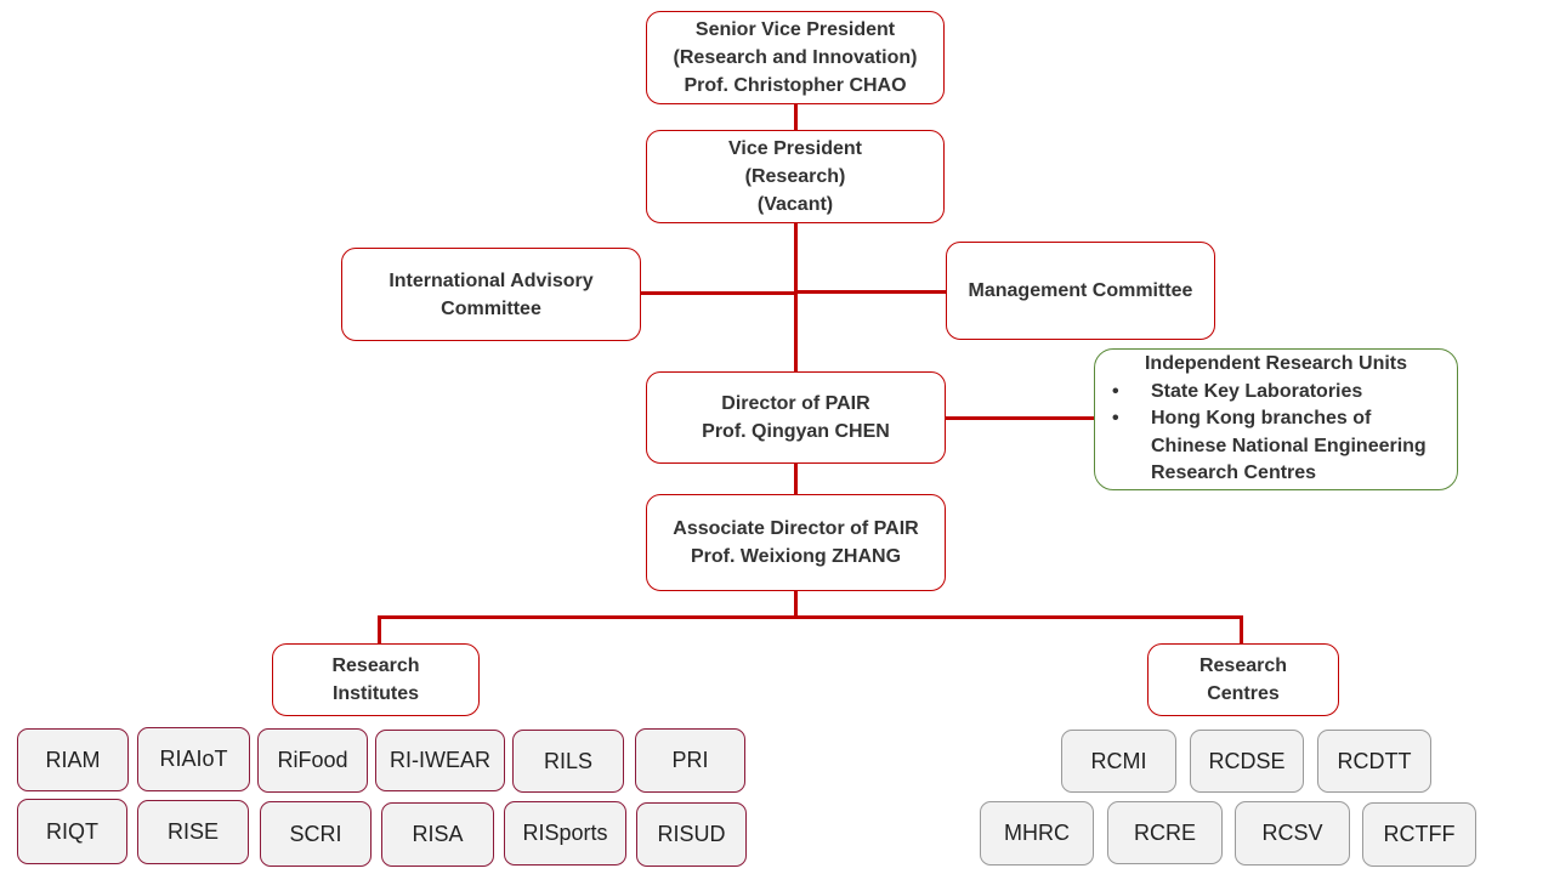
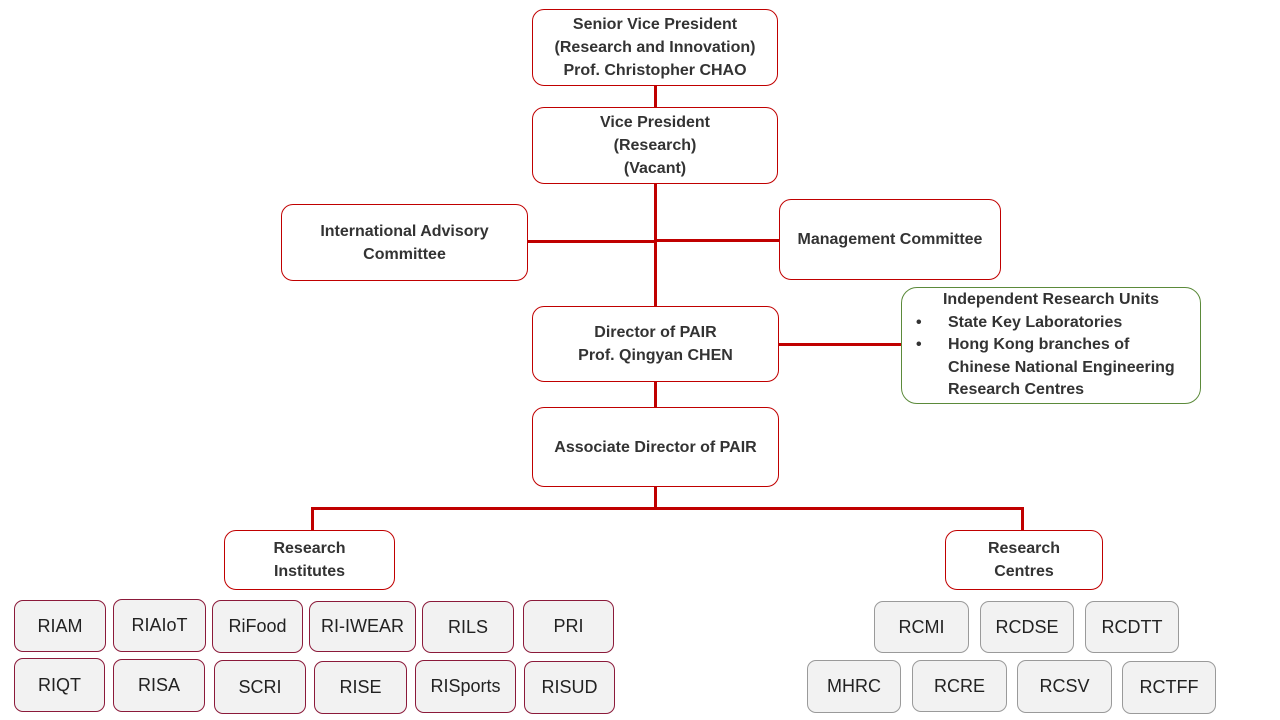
  Senior Vice President
  (Research and Innovation)
  Prof. Christopher CHAO
  Vice President
  (Research)
  (Vacant)
  International Advisory
  Committee
  Management Committee
  Director of PAIR
  Prof. Qingyan CHEN
  Associate Director of PAIR
- Prof. Weixiong ZHANG
  Independent Research Units
  •
  State Key Laboratories
  •
  Hong Kong branches of
  Chinese National Engineering
  Research Centres
  Research
  Institutes
  Research
  Centres
  RIAM
  RIAIoT
  RiFood
  RI-IWEAR
  RILS
  PRI
  RIQT
- RISE
+ RISA
  SCRI
- RISA
+ RISE
  RISports
  RISUD
  RCMI
  RCDSE
  RCDTT
  MHRC
  RCRE
  RCSV
  RCTFF
